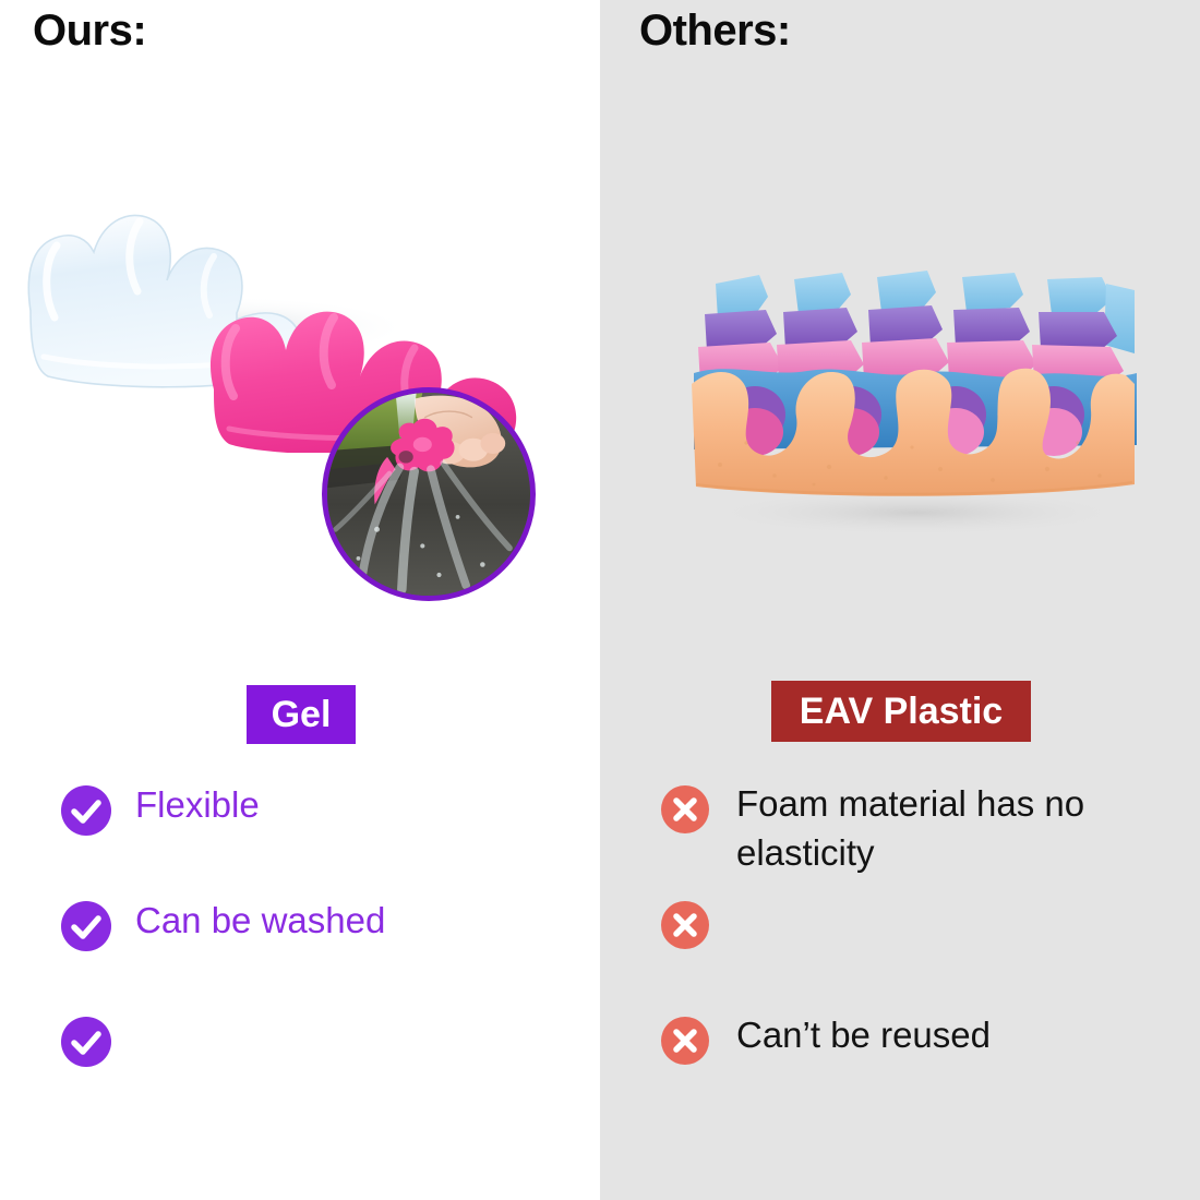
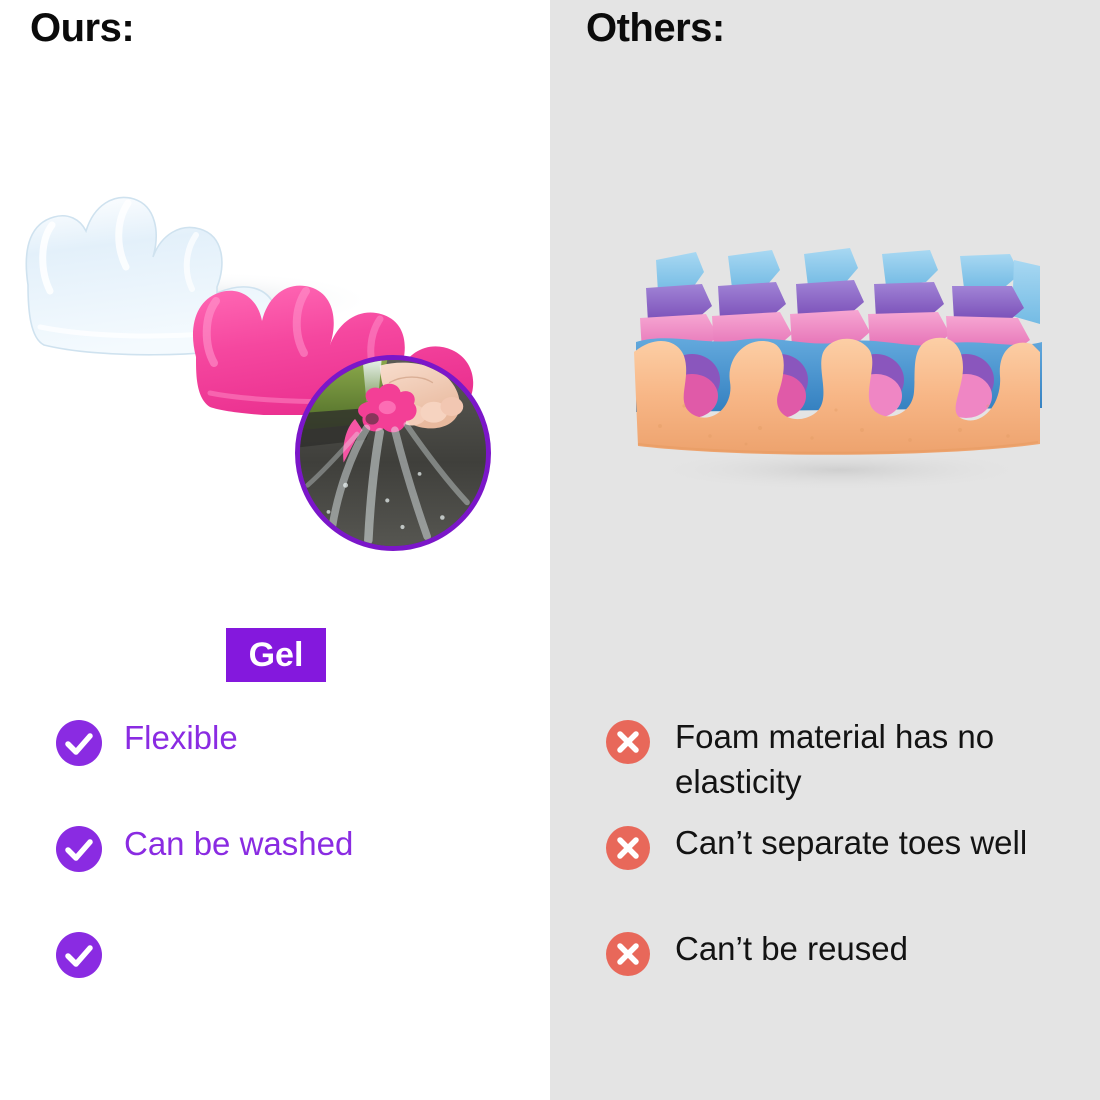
  Ours:
  Gel
  Flexible
  Can be washed
  Others:
- EAV Plastic
  Foam material has no
  elasticity
+ Can’t separate toes well
  Can’t be reused
